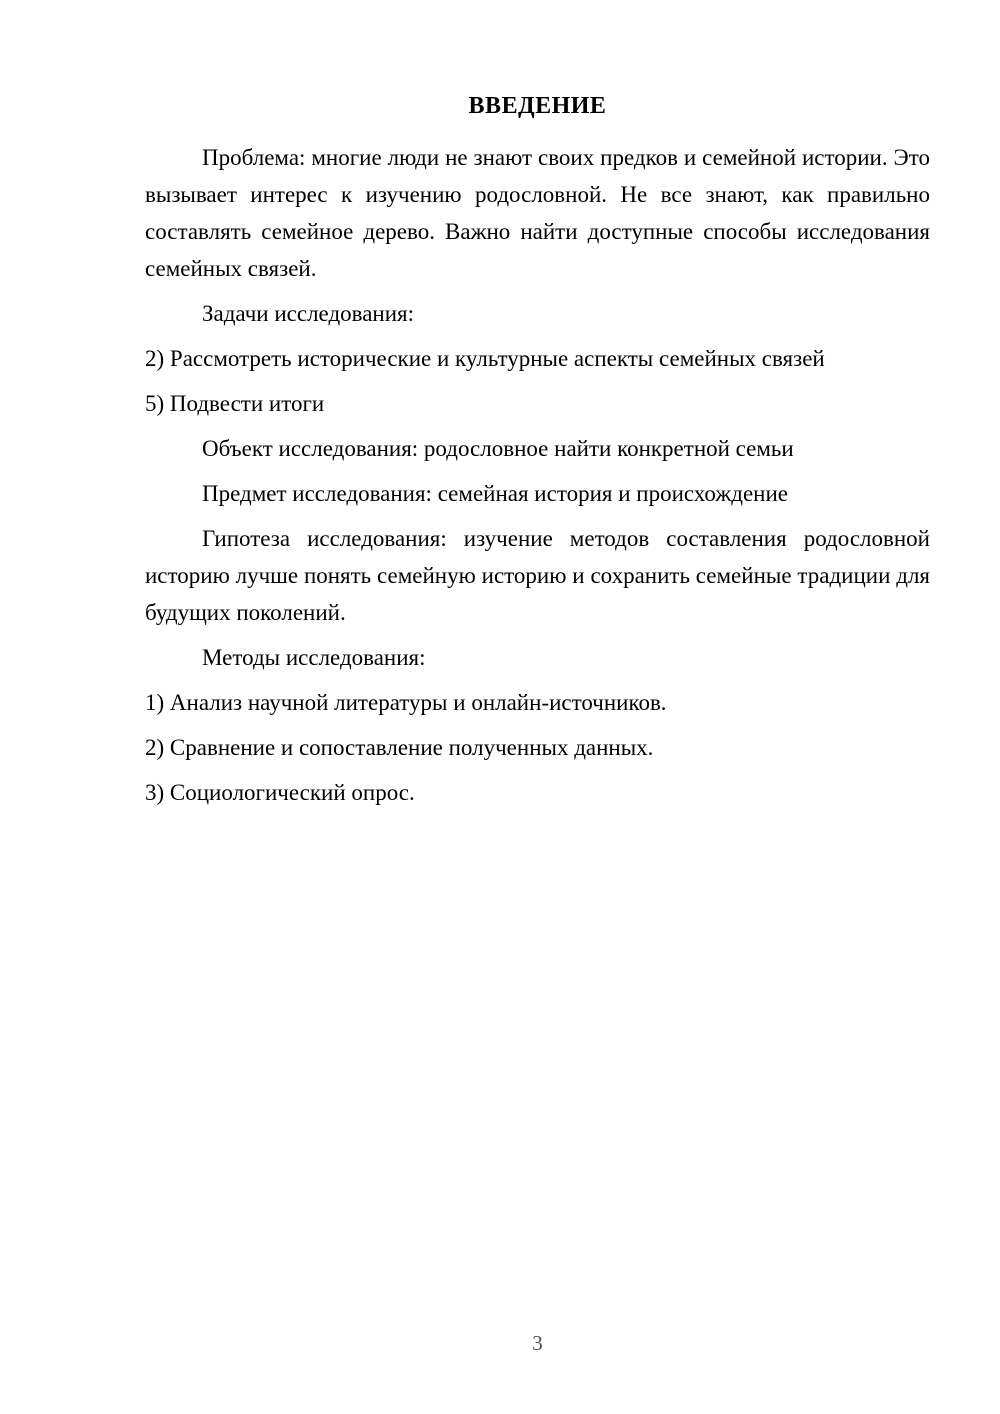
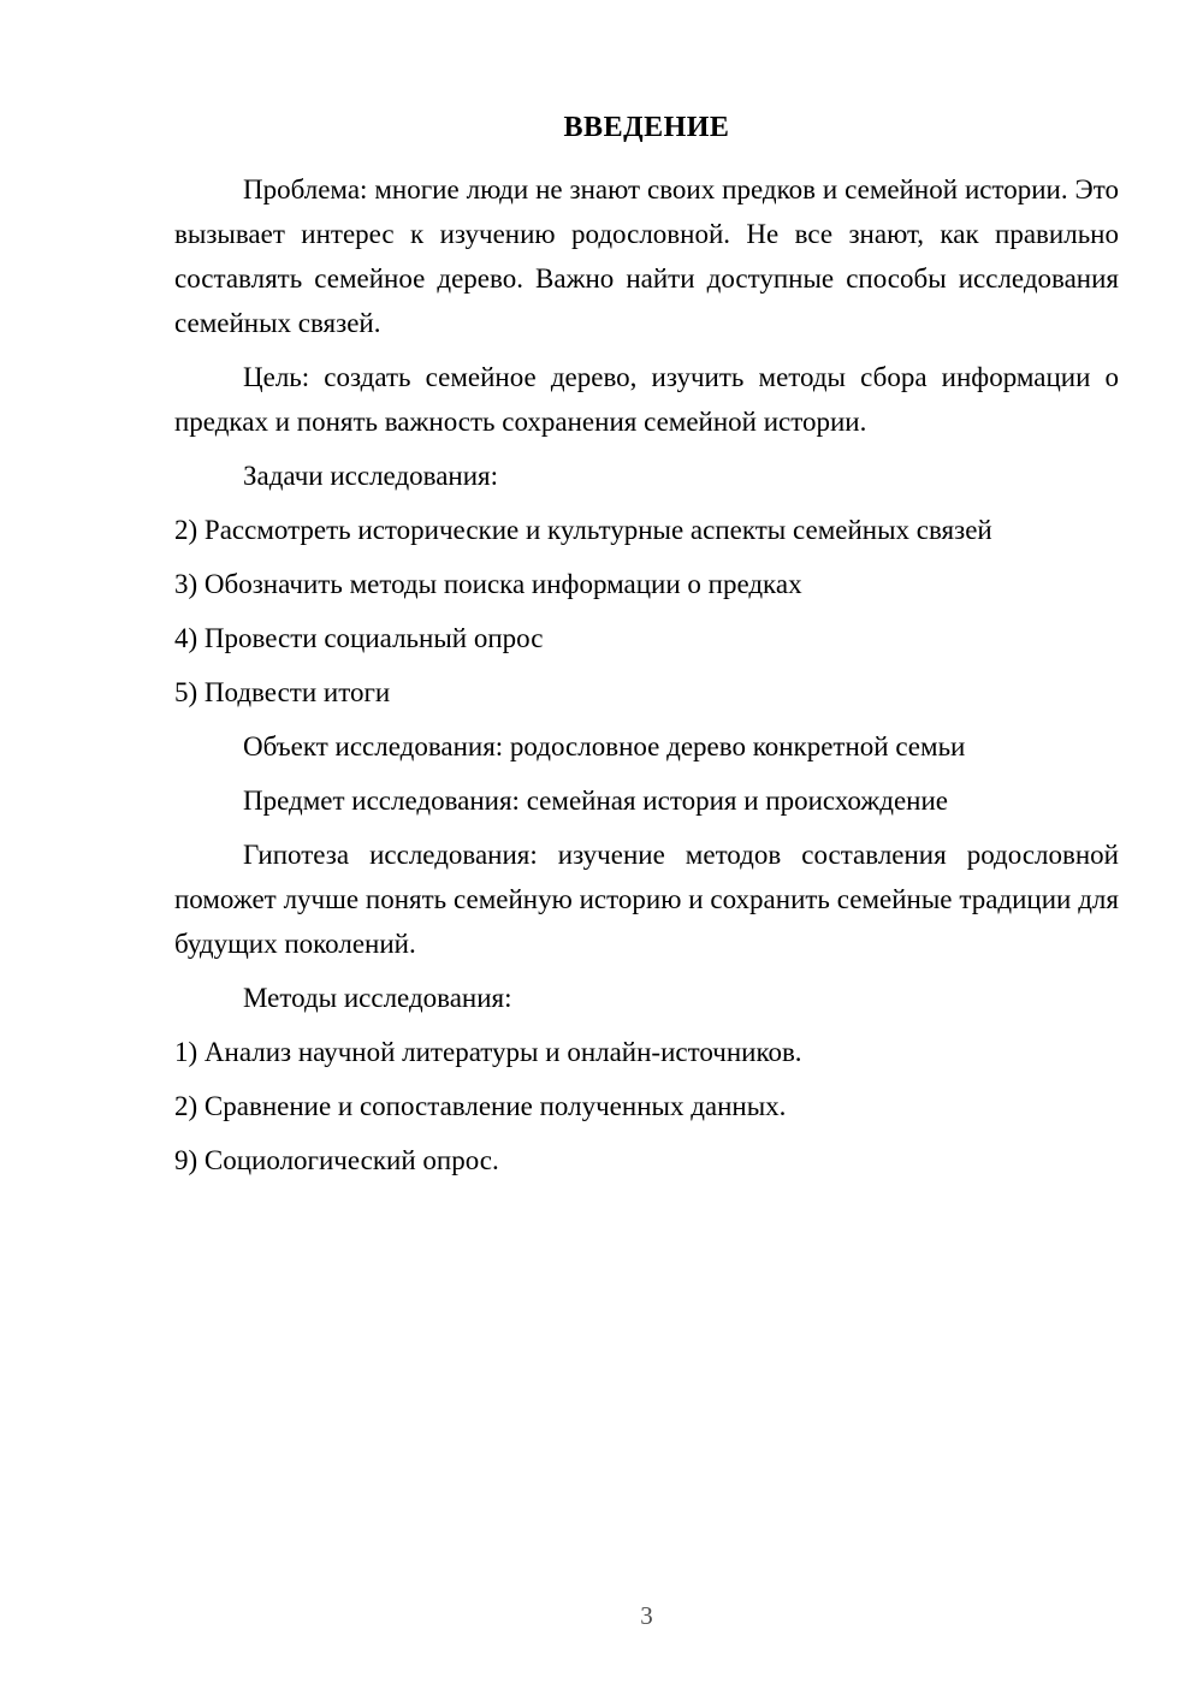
  ВВЕДЕНИЕ
  Проблема: многие люди не знают своих предков и семейной истории. Это вызывает интерес к изучению родословной. Не все знают, как правильно составлять семейное дерево. Важно найти доступные способы исследования семейных связей.
+ Цель: создать семейное дерево, изучить методы сбора информации о предках и понять важность сохранения семейной истории.
  Задачи исследования:
  2) Рассмотреть исторические и культурные аспекты семейных связей
+ 3) Обозначить методы поиска информации о предках
+ 4) Провести социальный опрос
  5) Подвести итоги
- Объект исследования: родословное найти конкретной семьи
+ Объект исследования: родословное дерево конкретной семьи
  Предмет исследования: семейная история и происхождение
- Гипотеза исследования: изучение методов составления родословной историю лучше понять семейную историю и сохранить семейные традиции для будущих поколений.
+ Гипотеза исследования: изучение методов составления родословной поможет лучше понять семейную историю и сохранить семейные традиции для будущих поколений.
  Методы исследования:
  1) Анализ научной литературы и онлайн-источников.
  2) Сравнение и сопоставление полученных данных.
- 3) Социологический опрос.
+ 9) Социологический опрос.
  3
